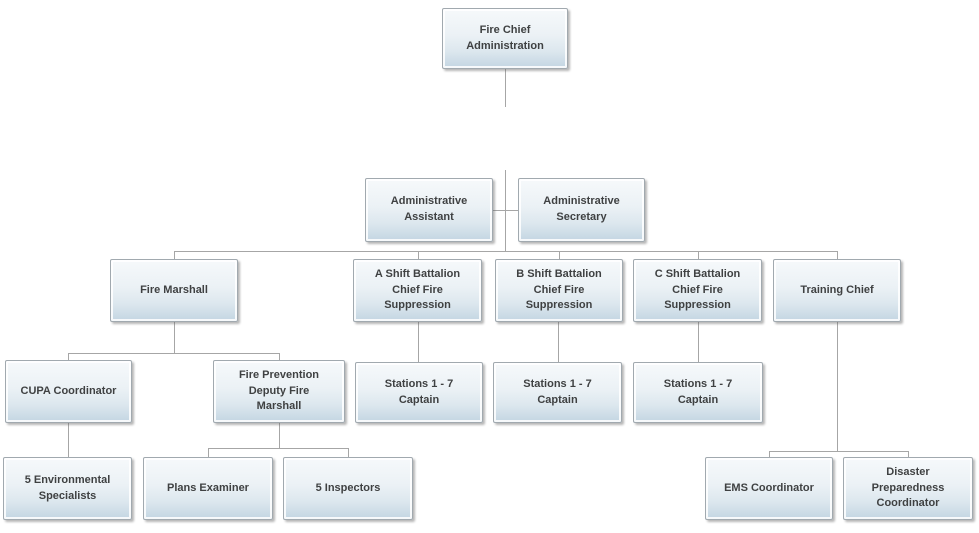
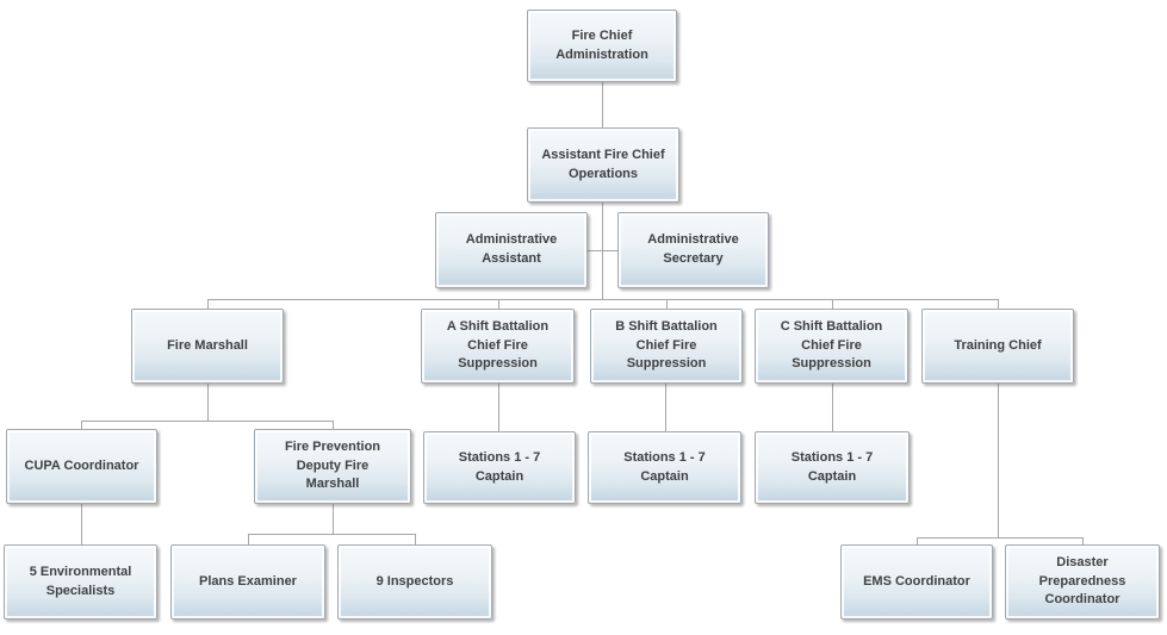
  Fire Chief
  Administration
+ Assistant Fire Chief
+ Operations
  Administrative
  Assistant
  Administrative
  Secretary
  Fire Marshall
  A Shift Battalion
  Chief Fire
  Suppression
  B Shift Battalion
  Chief Fire
  Suppression
  C Shift Battalion
  Chief Fire
  Suppression
  Training Chief
  CUPA Coordinator
  Fire Prevention
  Deputy Fire
  Marshall
  Stations 1 - 7
  Captain
  Stations 1 - 7
  Captain
  Stations 1 - 7
  Captain
  5 Environmental
  Specialists
  Plans Examiner
- 5 Inspectors
+ 9 Inspectors
  EMS Coordinator
  Disaster
  Preparedness
  Coordinator
